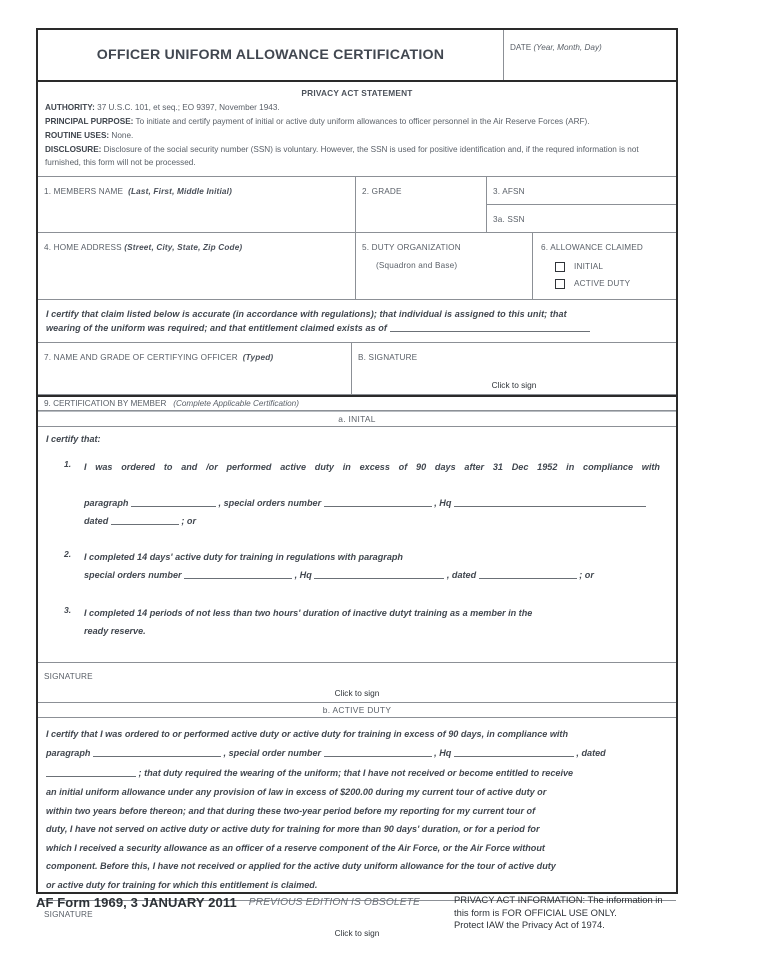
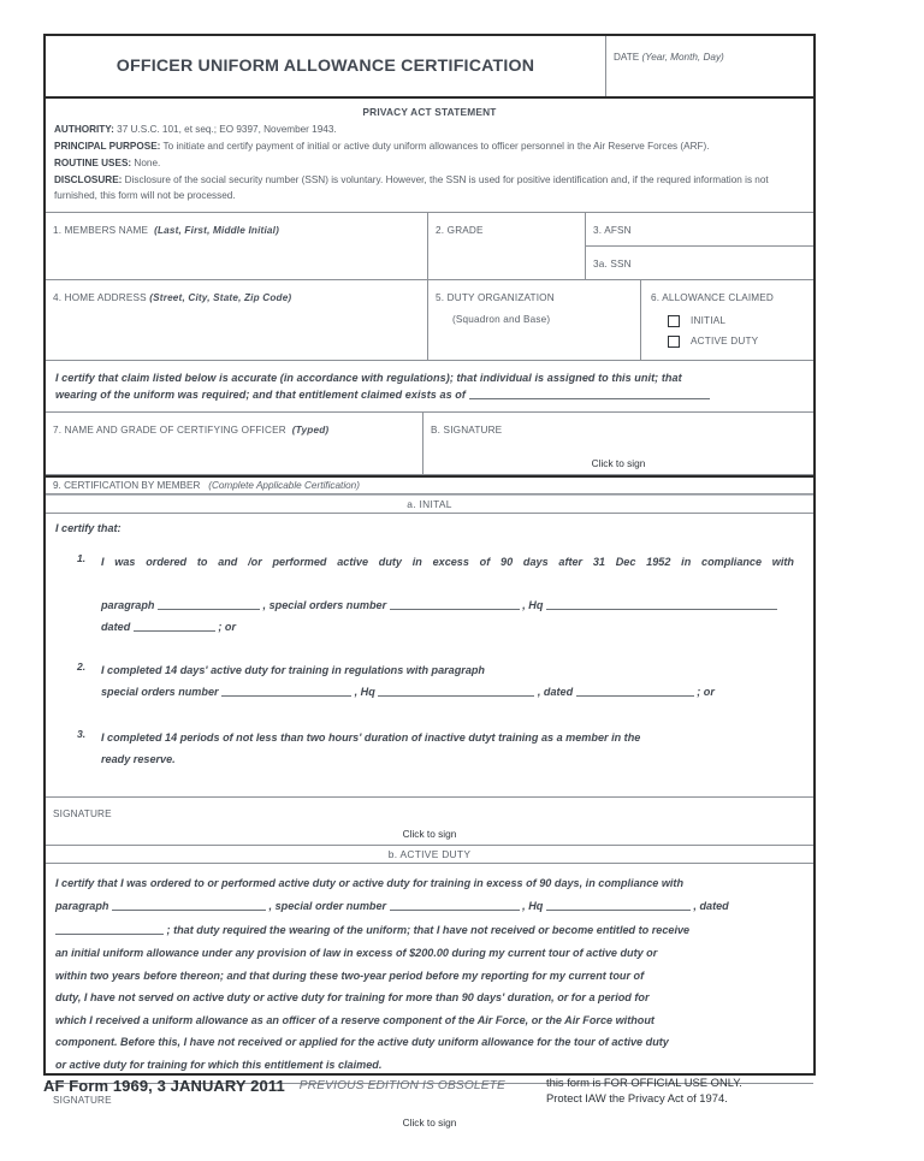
  OFFICER UNIFORM ALLOWANCE CERTIFICATION
  DATE (Year, Month, Day)
  PRIVACY ACT STATEMENT
  AUTHORITY: 37 U.S.C. 101, et seq.; EO 9397, November 1943.
  PRINCIPAL PURPOSE: To initiate and certify payment of initial or active duty uniform allowances to officer personnel in the Air Reserve Forces (ARF).
  ROUTINE USES: None.
  DISCLOSURE: Disclosure of the social security number (SSN) is voluntary. However, the SSN is used for positive identification and, if the requred information is not furnished, this form will not be processed.
  1. MEMBERS NAME (Last, First, Middle Initial)
  2. GRADE
  3. AFSN
  3a. SSN
  4. HOME ADDRESS (Street, City, State, Zip Code)
  5. DUTY ORGANIZATION
  (Squadron and Base)
  6. ALLOWANCE CLAIMED
  INITIAL
  ACTIVE DUTY
  I certify that claim listed below is accurate (in accordance with regulations); that individual is assigned to this unit; that
  wearing of the uniform was required; and that entitlement claimed exists as of
  7. NAME AND GRADE OF CERTIFYING OFFICER (Typed)
  B. SIGNATURE
  Click to sign
  9. CERTIFICATION BY MEMBER (Complete Applicable Certification)
  a. INITAL
  I certify that:
  1.
  I was ordered to and /or performed active duty in excess of 90 days after 31 Dec 1952 in compliance with
  paragraph , special orders number , Hq
  dated ; or
  2.
  I completed 14 days' active duty for training in regulations with paragraph
  special orders number , Hq , dated ; or
  3.
  I completed 14 periods of not less than two hours' duration of inactive dutyt training as a member in the
  ready reserve.
  SIGNATURE
  Click to sign
  b. ACTIVE DUTY
  I certify that I was ordered to or performed active duty or active duty for training in excess of 90 days, in compliance with
  paragraph , special order number , Hq , dated
  ; that duty required the wearing of the uniform; that I have not received or become entitled to receive
  an initial uniform allowance under any provision of law in excess of $200.00 during my current tour of active duty or
  within two years before thereon; and that during these two-year period before my reporting for my current tour of
  duty, I have not served on active duty or active duty for training for more than 90 days' duration, or for a period for
- which I received a security allowance as an officer of a reserve component of the Air Force, or the Air Force without
+ which I received a uniform allowance as an officer of a reserve component of the Air Force, or the Air Force without
  component. Before this, I have not received or applied for the active duty uniform allowance for the tour of active duty
  or active duty for training for which this entitlement is claimed.
  SIGNATURE
  Click to sign
  AF Form 1969, 3 JANUARY 2011
  PREVIOUS EDITION IS OBSOLETE
- PRIVACY ACT INFORMATION: The information in
  this form is FOR OFFICIAL USE ONLY.
  Protect IAW the Privacy Act of 1974.
